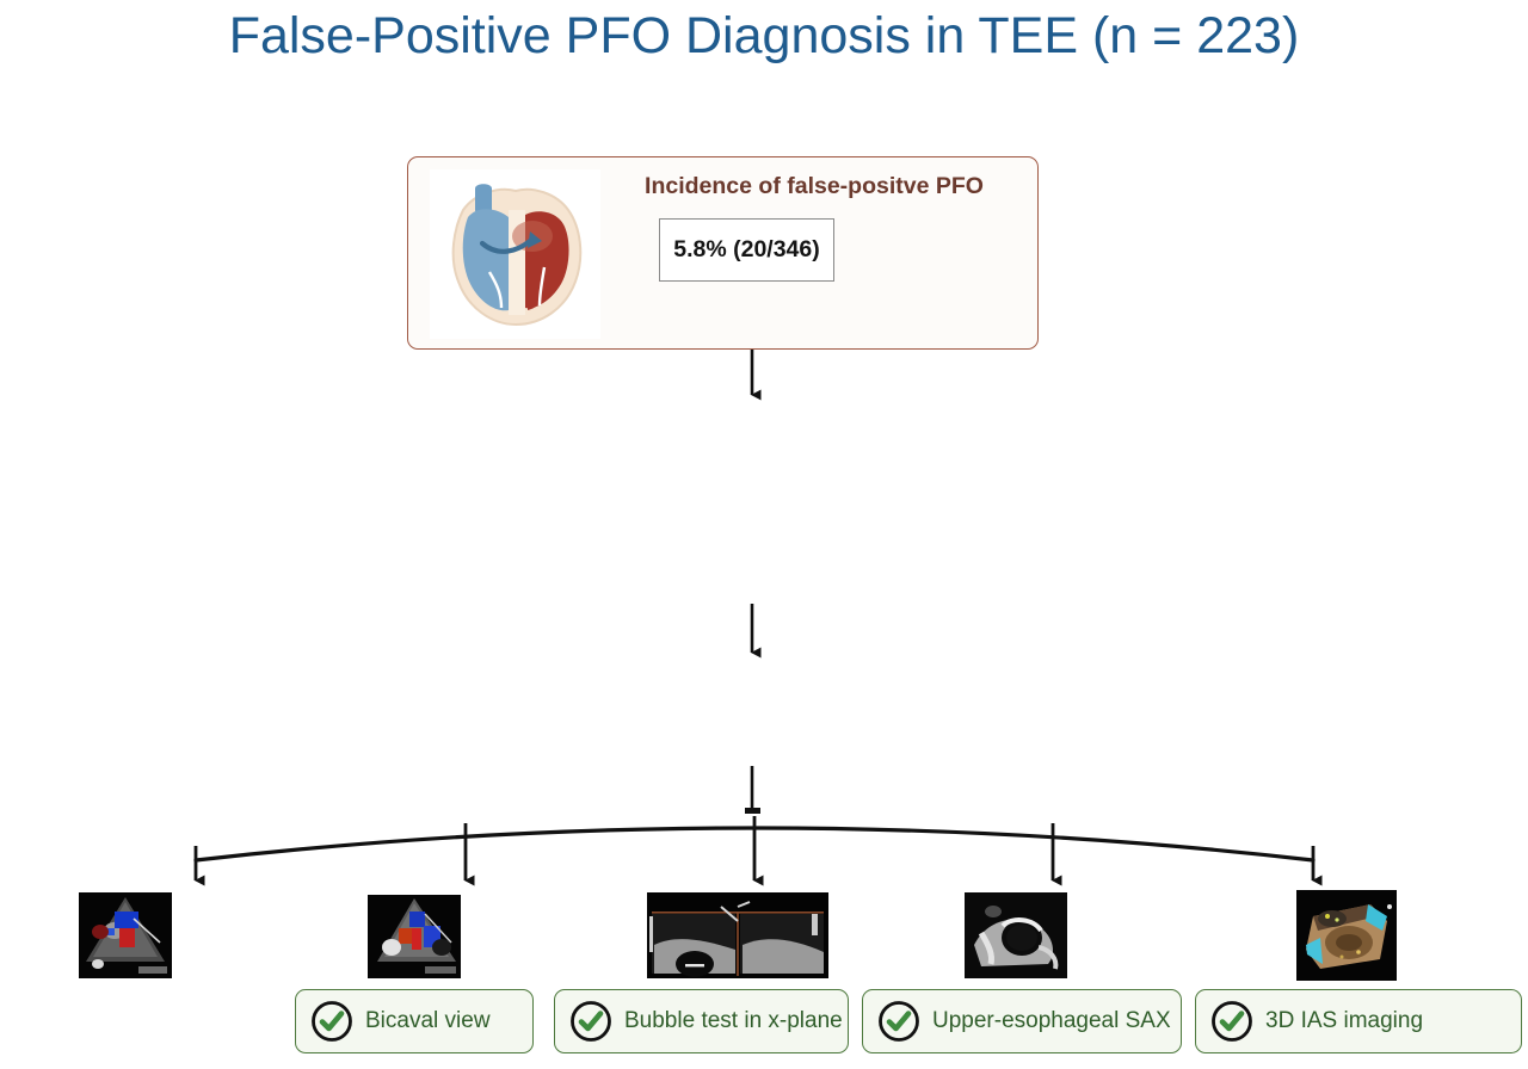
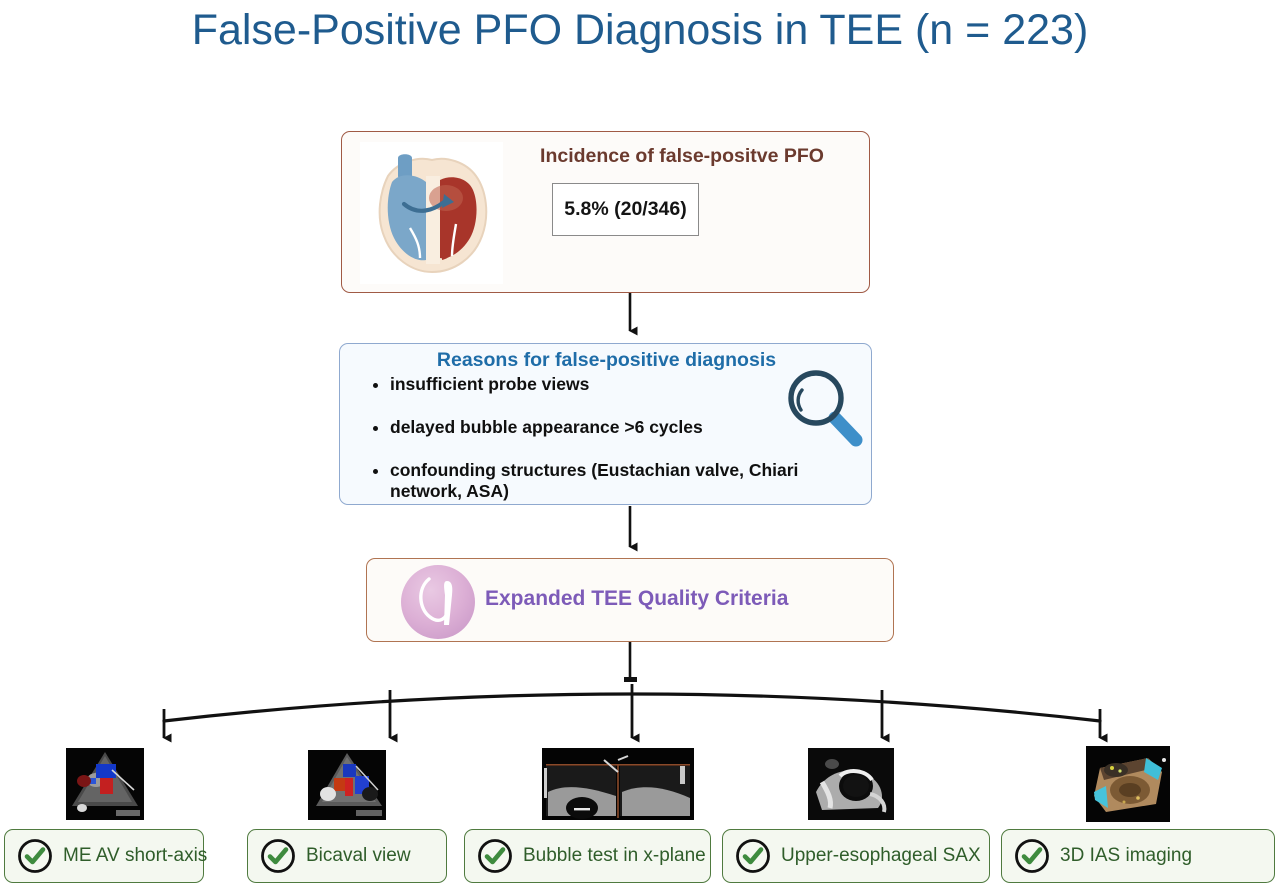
  False-Positive PFO Diagnosis in TEE (n = 223)
  Incidence of false-positve PFO
  5.8% (20/346)
+ Reasons for false-positive diagnosis
+ insufficient probe views
+ delayed bubble appearance >6 cycles
+ confounding structures (Eustachian valve, Chiari network, ASA)
+ Expanded TEE Quality Criteria
+ ME AV short-axis
  Bicaval view
  Bubble test in x-plane
  Upper-esophageal SAX
  3D IAS imaging
